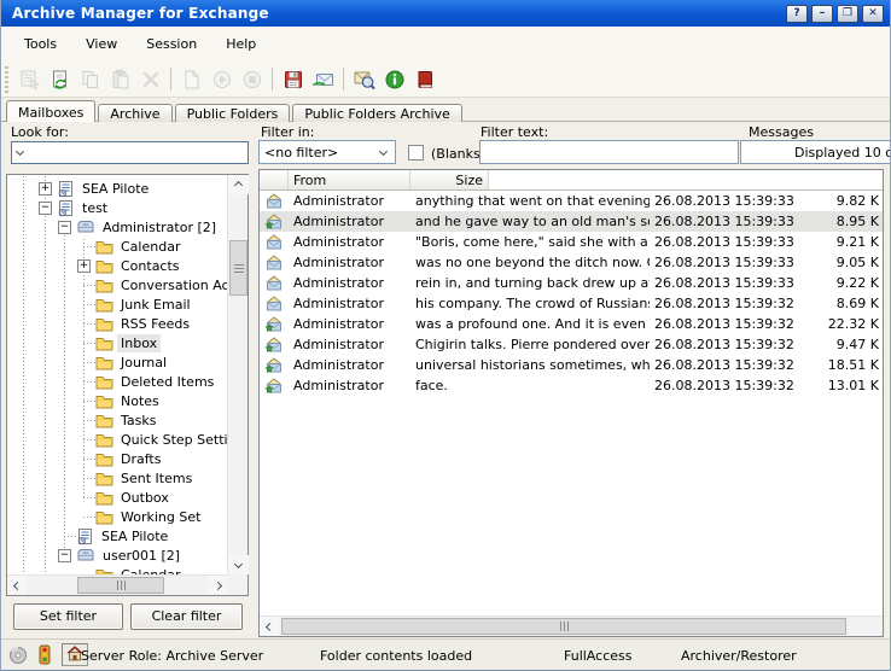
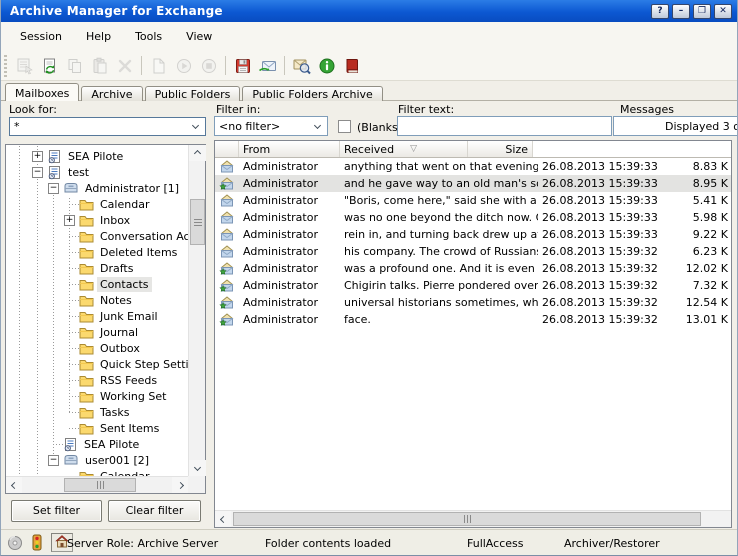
  Archive Manager for Exchange
  ?
  –
  ❐
  ✕
- Tools
+ Session
- View
+ Help
- Session
+ Tools
- Help
+ View
  Mailboxes
  Archive
  Public Folders
  Public Folders Archive
  Look for:
+ *
  Filter in:
  <no filter>
  (Blanks
  Filter text:
  Messages
- Displayed 10 o
+ Displayed 3 o
  +
  SEA Pilote
  −
  test
  −
- Administrator [2]
+ Administrator [1]
  Calendar
  +
- Contacts
+ Inbox
  Conversation Ac
- Junk Email
+ Deleted Items
- RSS Feeds
+ Drafts
- Inbox
+ Contacts
- Journal
+ Notes
- Deleted Items
+ Junk Email
- Notes
+ Journal
- Tasks
+ Outbox
  Quick Step Sett
- Drafts
+ RSS Feeds
- Sent Items
+ Working Set
- Outbox
+ Tasks
- Working Set
+ Sent Items
  SEA Pilote
  −
  user001 [2]
  Set filter
  Clear filter
  From
+ Received
+ ▽
  Size
  Administrator
  anything that went on that evening
  26.08.2013 15:39:33
- 9.82 K
+ 8.83 K
  Administrator
  and he gave way to an old man's s
  26.08.2013 15:39:33
  8.95 K
  Administrator
  "Boris, come here," said she with a
  26.08.2013 15:39:33
- 9.21 K
+ 5.41 K
  Administrator
  was no one beyond the ditch now.
  26.08.2013 15:39:33
- 9.05 K
+ 5.98 K
  Administrator
  rein in, and turning back drew up a
  26.08.2013 15:39:33
  9.22 K
  Administrator
  his company. The crowd of Russian
  26.08.2013 15:39:32
- 8.69 K
+ 6.23 K
  Administrator
  was a profound one. And it is even
  26.08.2013 15:39:32
- 22.32 K
+ 12.02 K
  Administrator
  Chigirin talks. Pierre pondered over
  26.08.2013 15:39:32
- 9.47 K
+ 7.32 K
  Administrator
  universal historians sometimes, wh
  26.08.2013 15:39:32
- 18.51 K
+ 12.54 K
  Administrator
  face.
  26.08.2013 15:39:32
  13.01 K
  Server Role: Archive Server
  Folder contents loaded
  FullAccess
  Archiver/Restorer
